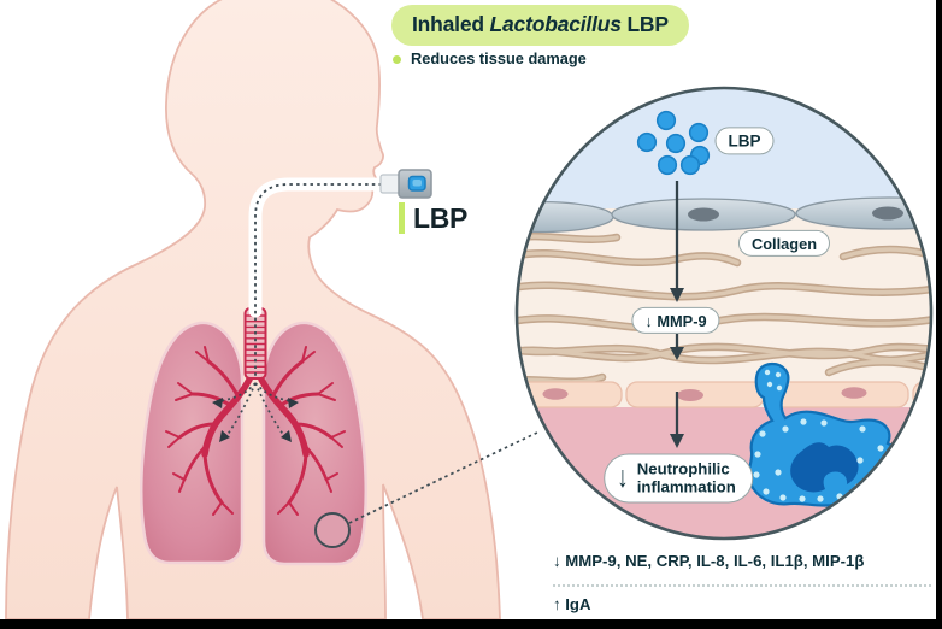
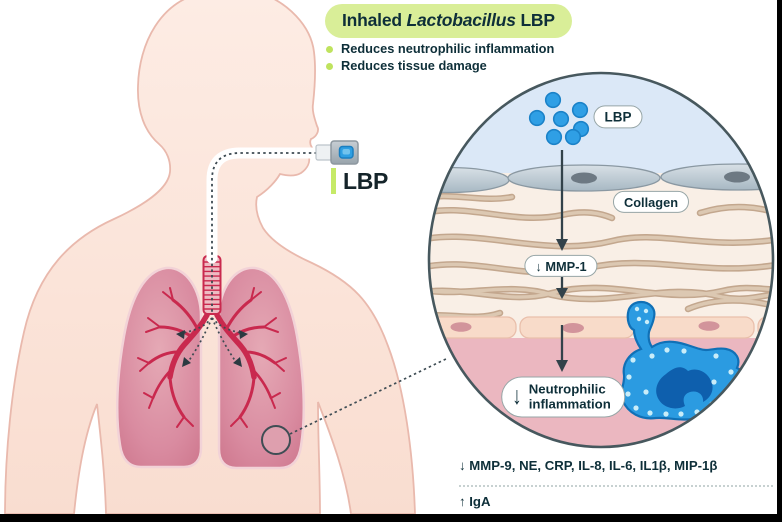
  Inhaled Lactobacillus LBP
+ Reduces neutrophilic inflammation
  Reduces tissue damage
  LBP
  LBP
  Collagen
- ↓ MMP-9
+ ↓ MMP-1
  ↓
  Neutrophilic
  inflammation
  ↓ MMP-9, NE, CRP, IL-8, IL-6, IL1β, MIP-1β
  ↑ IgA
